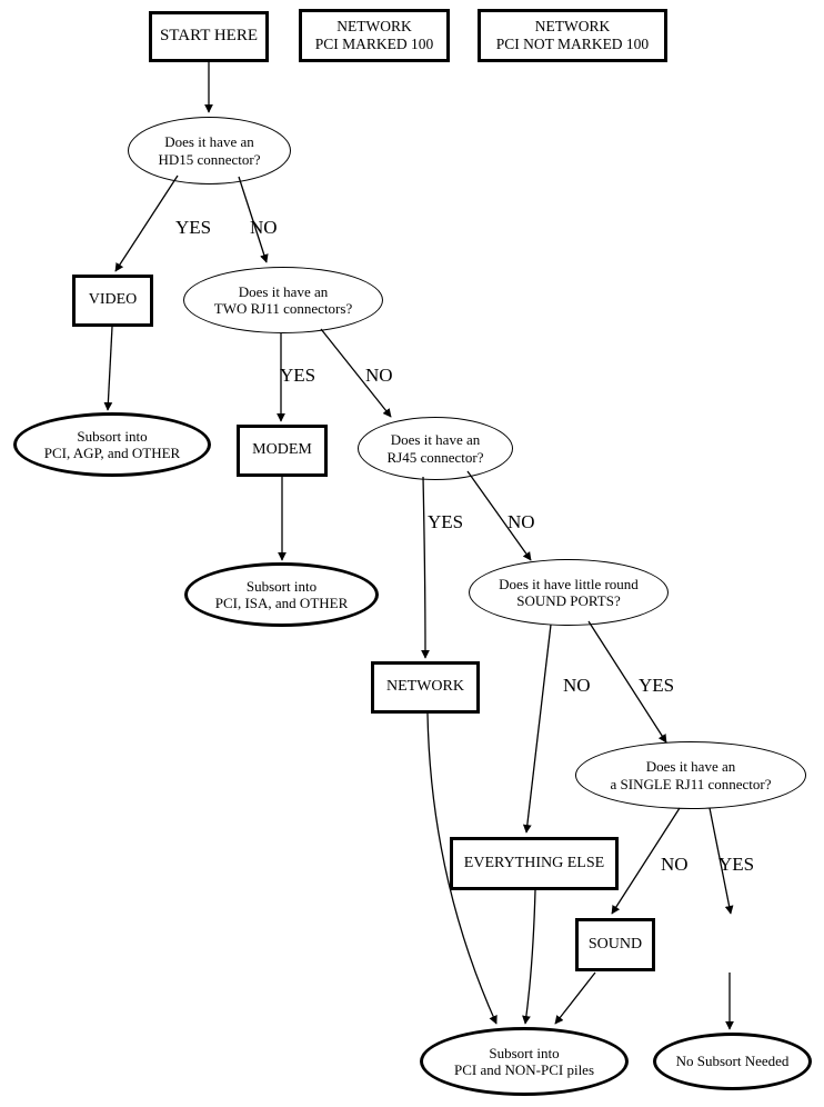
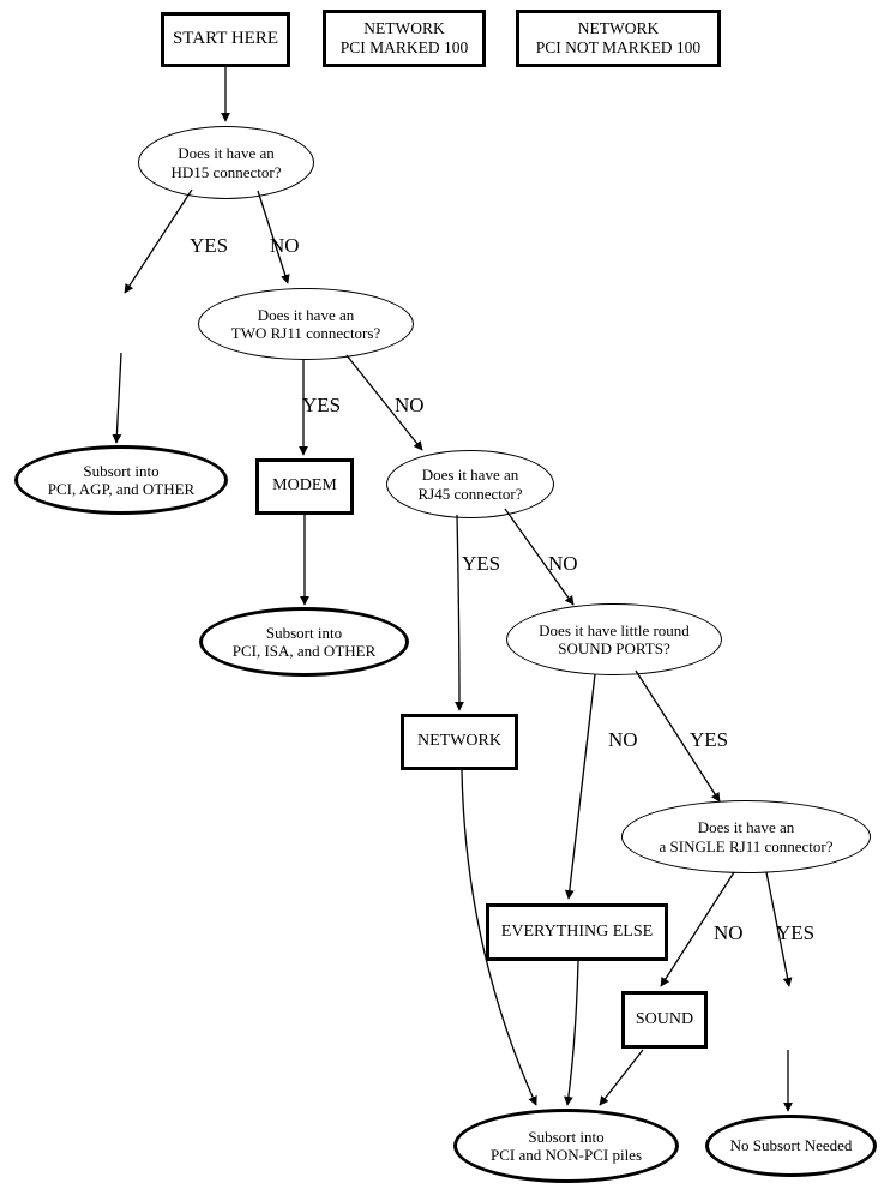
  START HERE
  NETWORK
  PCI MARKED 100
  NETWORK
  PCI NOT MARKED 100
  Does it have an
  HD15 connector?
- VIDEO
  Does it have an
  TWO RJ11 connectors?
  Subsort into
  PCI, AGP, and OTHER
  MODEM
  Does it have an
  RJ45 connector?
  Subsort into
  PCI, ISA, and OTHER
  Does it have little round
  SOUND PORTS?
  NETWORK
  Does it have an
  a SINGLE RJ11 connector?
  EVERYTHING ELSE
  SOUND
  Subsort into
  PCI and NON-PCI piles
  No Subsort Needed
  YES
  NO
  YES
  NO
  YES
  NO
  NO
  YES
  NO
  YES
